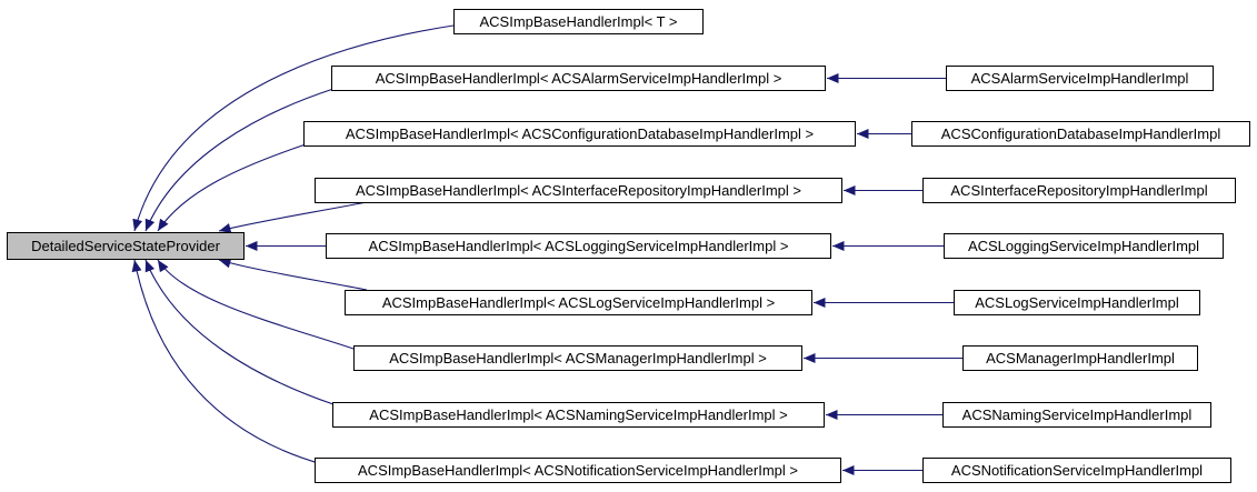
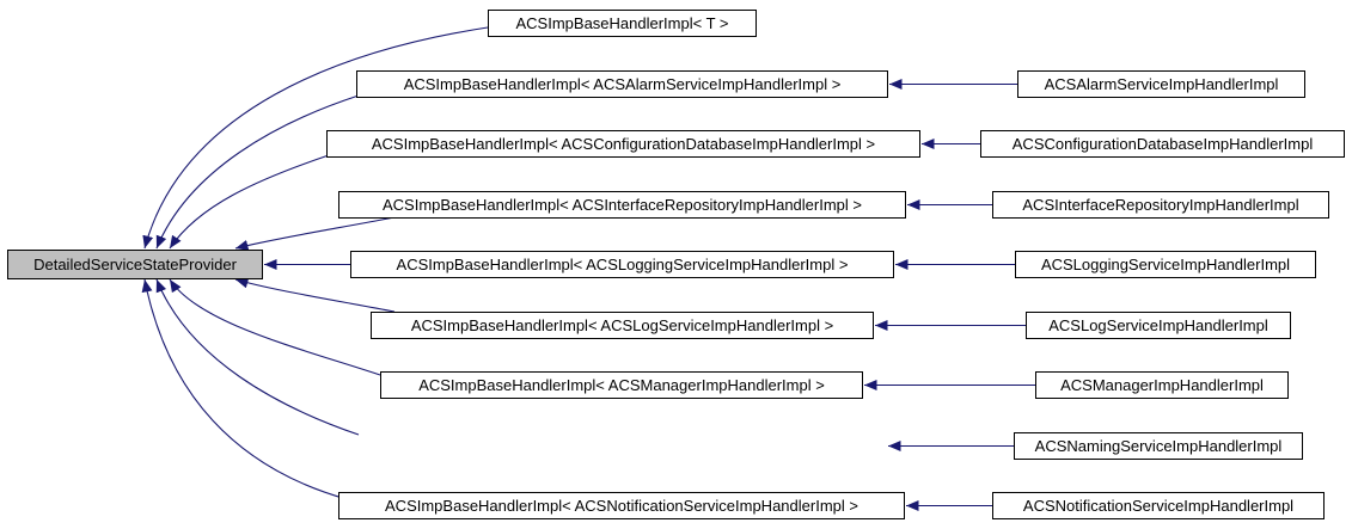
  DetailedServiceStateProvider
  ACSImpBaseHandlerImpl< T >
  ACSImpBaseHandlerImpl< ACSAlarmServiceImpHandlerImpl >
  ACSImpBaseHandlerImpl< ACSConfigurationDatabaseImpHandlerImpl >
  ACSImpBaseHandlerImpl< ACSInterfaceRepositoryImpHandlerImpl >
  ACSImpBaseHandlerImpl< ACSLoggingServiceImpHandlerImpl >
  ACSImpBaseHandlerImpl< ACSLogServiceImpHandlerImpl >
  ACSImpBaseHandlerImpl< ACSManagerImpHandlerImpl >
- ACSImpBaseHandlerImpl< ACSNamingServiceImpHandlerImpl >
  ACSImpBaseHandlerImpl< ACSNotificationServiceImpHandlerImpl >
  ACSAlarmServiceImpHandlerImpl
  ACSConfigurationDatabaseImpHandlerImpl
  ACSInterfaceRepositoryImpHandlerImpl
  ACSLoggingServiceImpHandlerImpl
  ACSLogServiceImpHandlerImpl
  ACSManagerImpHandlerImpl
  ACSNamingServiceImpHandlerImpl
  ACSNotificationServiceImpHandlerImpl
